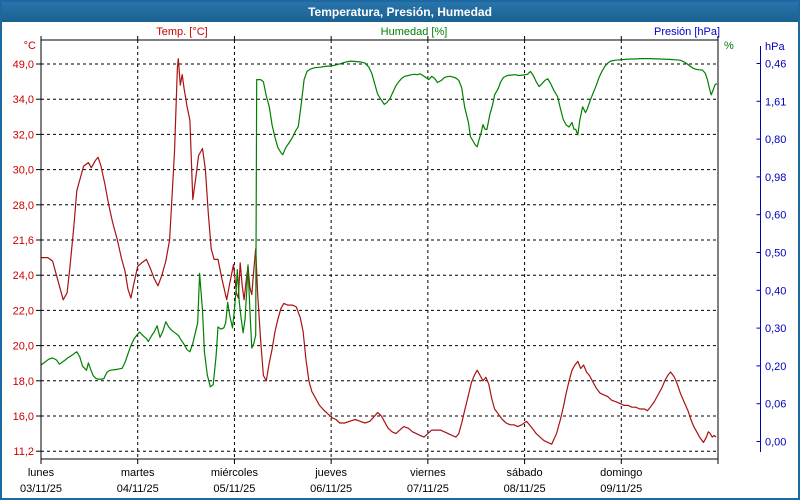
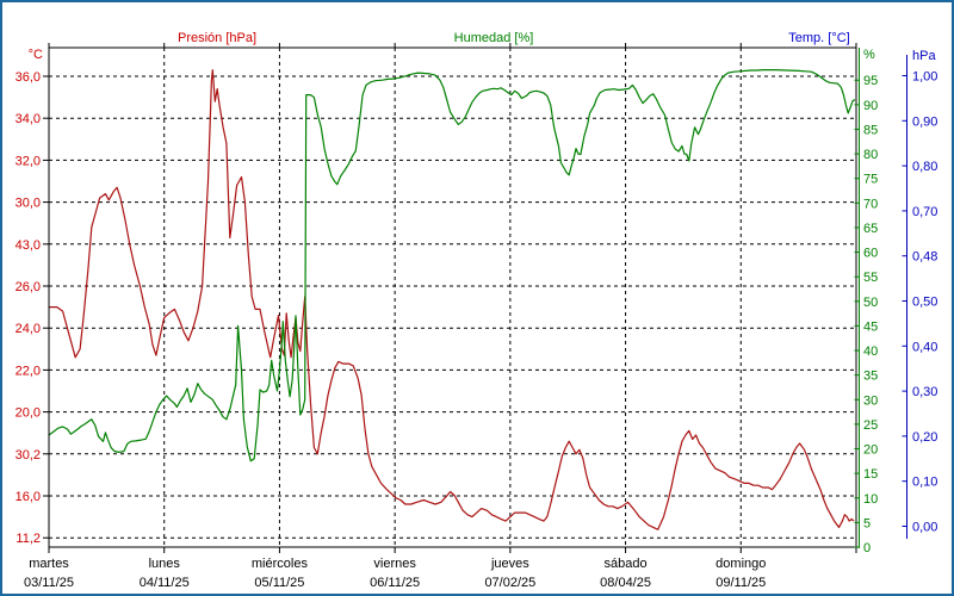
- Temperatura, Presión, Humedad
- Temp. [°C]
+ Presión [hPa]
  Humedad [%]
- Presión [hPa]
+ Temp. [°C]
  °C
  %
  hPa
- 49,0
+ 36,0
  34,0
  32,0
  30,0
- 28,0
+ 43,0
- 21,6
+ 26,0
  24,0
  22,0
  20,0
- 18,0
+ 30,2
  16,0
  11,2
- lunes
+ martes
  03/11/25
- martes
+ lunes
  04/11/25
  miércoles
  05/11/25
- jueves
+ viernes
  06/11/25
- viernes
+ jueves
- 07/11/25
+ 07/02/25
  sábado
- 08/11/25
+ 08/04/25
  domingo
  09/11/25
+ 95
+ 90
+ 85
+ 80
+ 75
+ 70
+ 65
+ 60
+ 55
+ 50
+ 45
+ 40
+ 35
+ 30
+ 25
+ 20
+ 15
+ 10
+ 5
+ 0
- 0,46
+ 1,00
- 1,61
+ 0,90
  0,80
- 0,98
+ 0,70
- 0,60
+ 0,48
  0,50
  0,40
  0,30
  0,20
- 0,06
+ 0,10
  0,00
